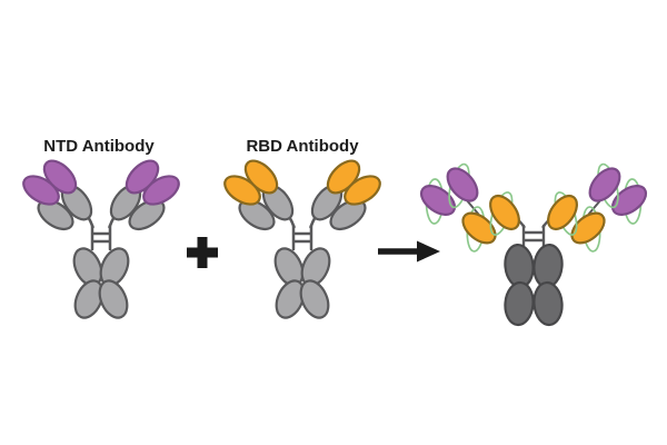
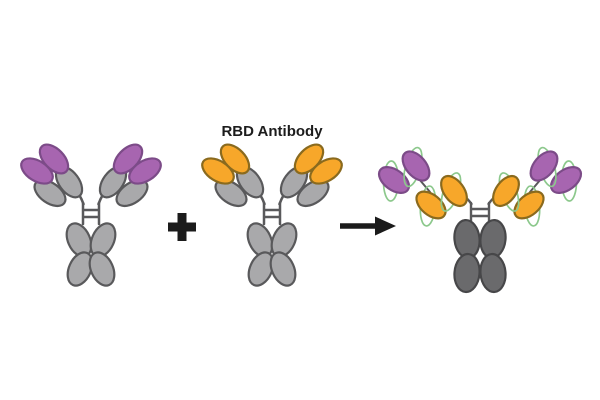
- NTD Antibody
  RBD Antibody
